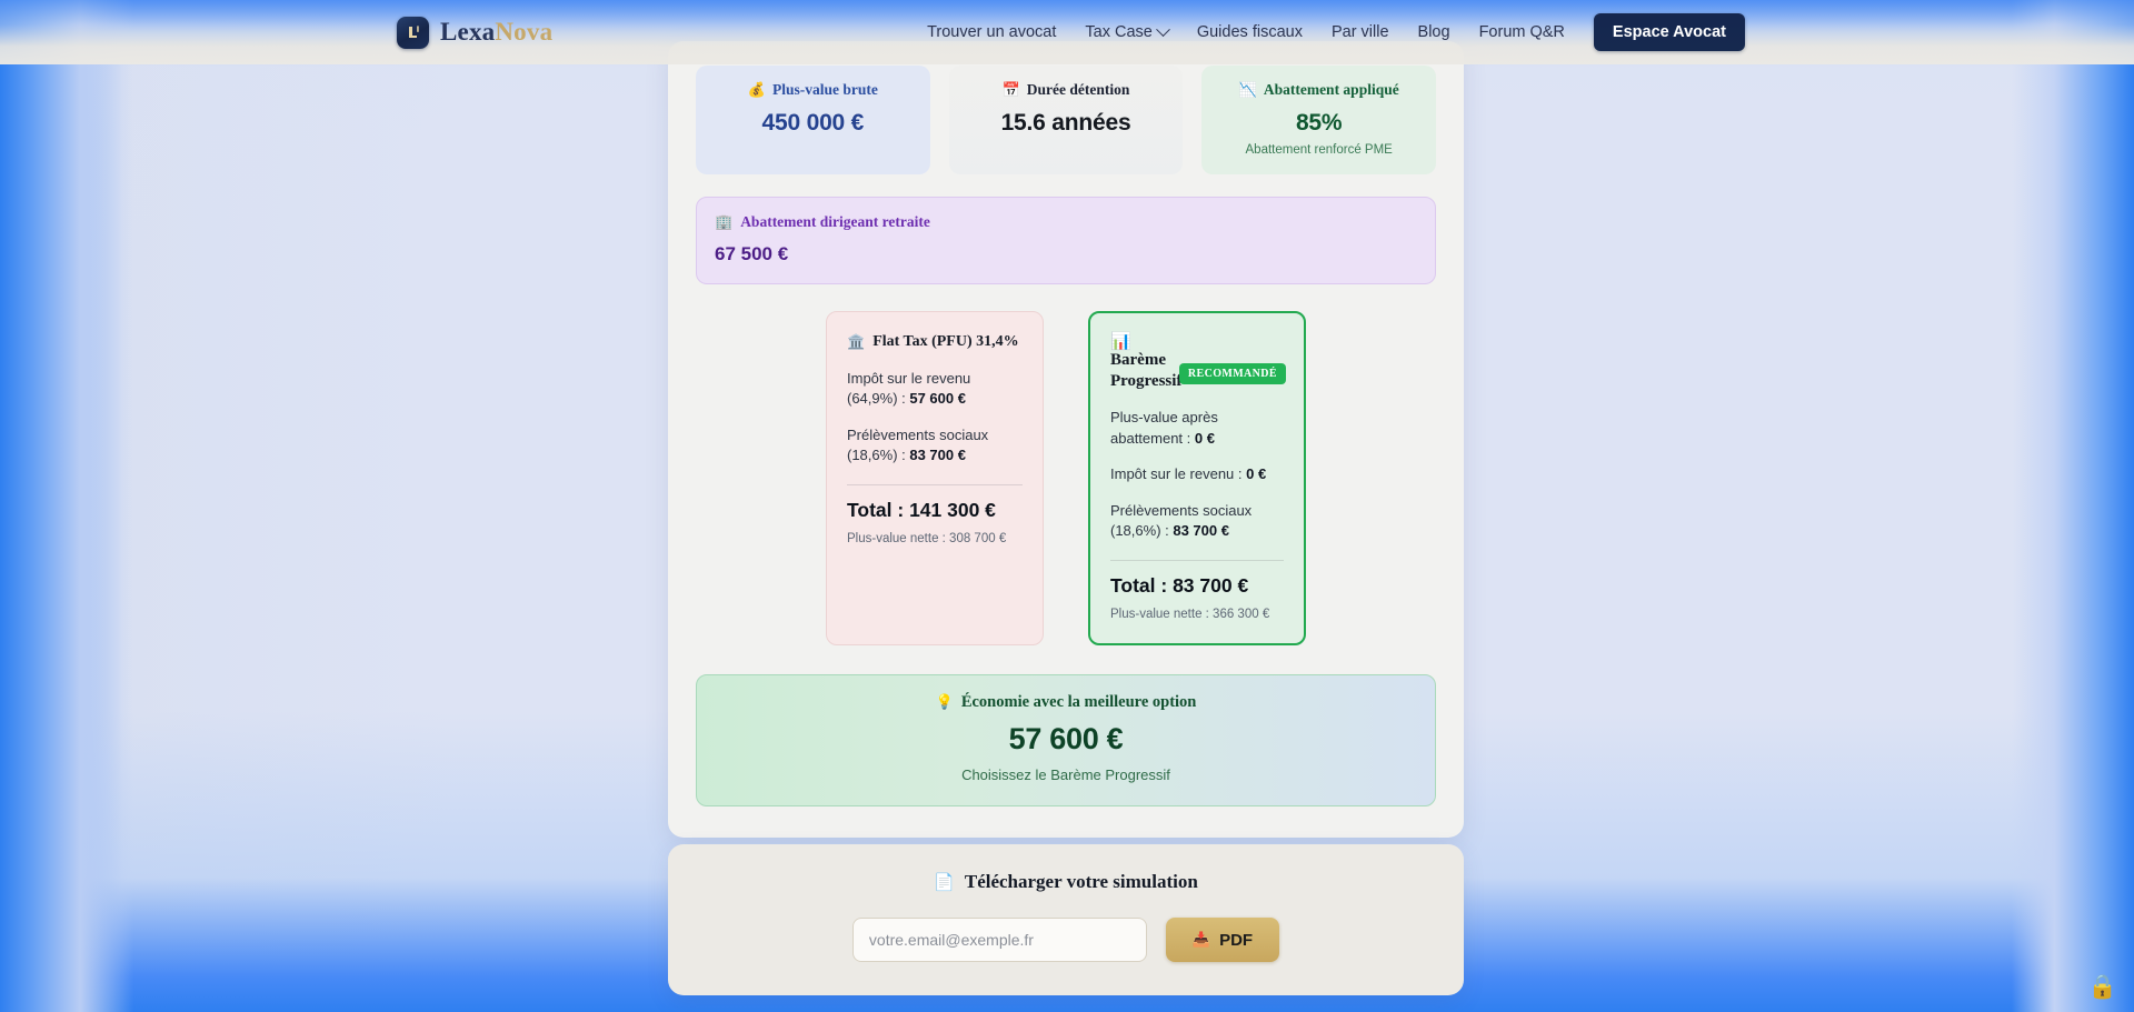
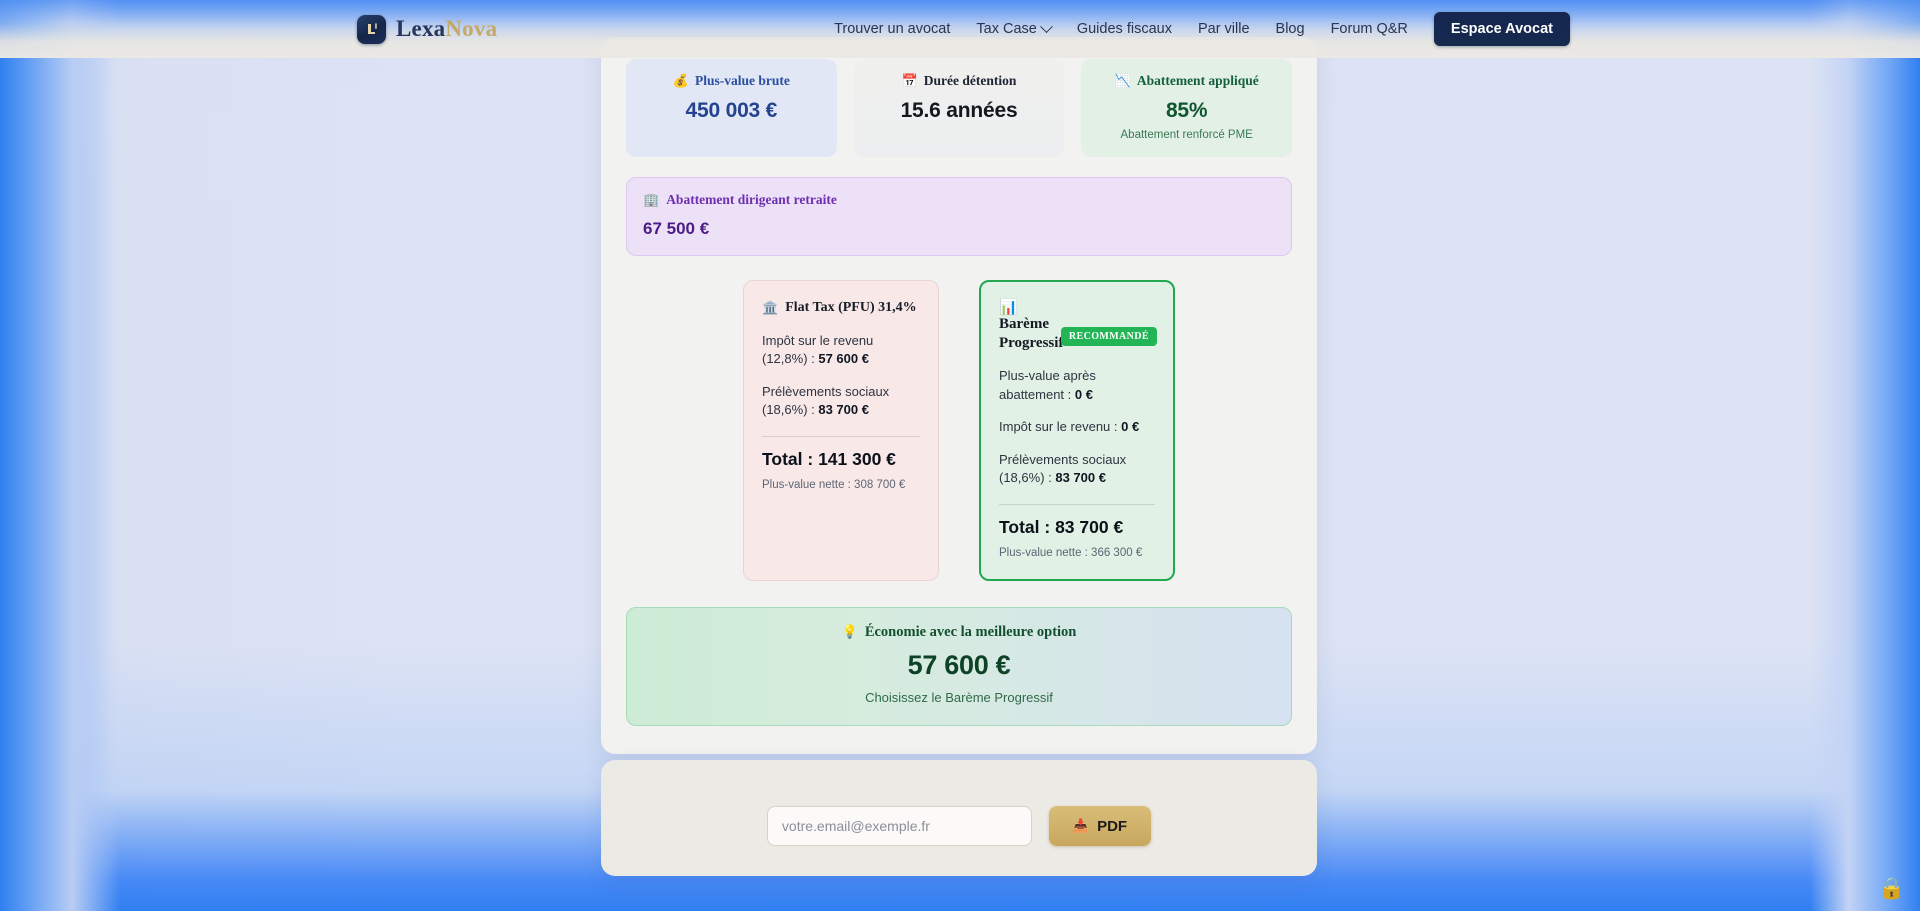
  LexaNova
  Trouver un avocat
  Tax Case
  Guides fiscaux
  Par ville
  Blog
  Forum Q&R
  Espace Avocat
  💰
  Plus-value brute
- 450 000 €
+ 450 003 €
  📅
  Durée détention
  15.6 années
  📉
  Abattement appliqué
  85%
  Abattement renforcé PME
  🏢
  Abattement dirigeant retraite
  67 500 €
  🏛️
  Flat Tax (PFU) 31,4%
- Impôt sur le revenu (64,9%) : 57 600 €
+ Impôt sur le revenu (12,8%) : 57 600 €
  Prélèvements sociaux (18,6%) : 83 700 €
  Total : 141 300 €
  Plus-value nette : 308 700 €
  📊
  Barème Progressi
  RECOMMANDÉ
  Plus-value après abattement : 0 €
  Impôt sur le revenu : 0 €
  Prélèvements sociaux (18,6%) : 83 700 €
  Total : 83 700 €
  Plus-value nette : 366 300 €
  💡
  Économie avec la meilleure option
  57 600 €
  Choisissez le Barème Progressif
- 📄
- Télécharger votre simulation
  votre.email@exemple.fr
  📥
  PDF
  🔒
